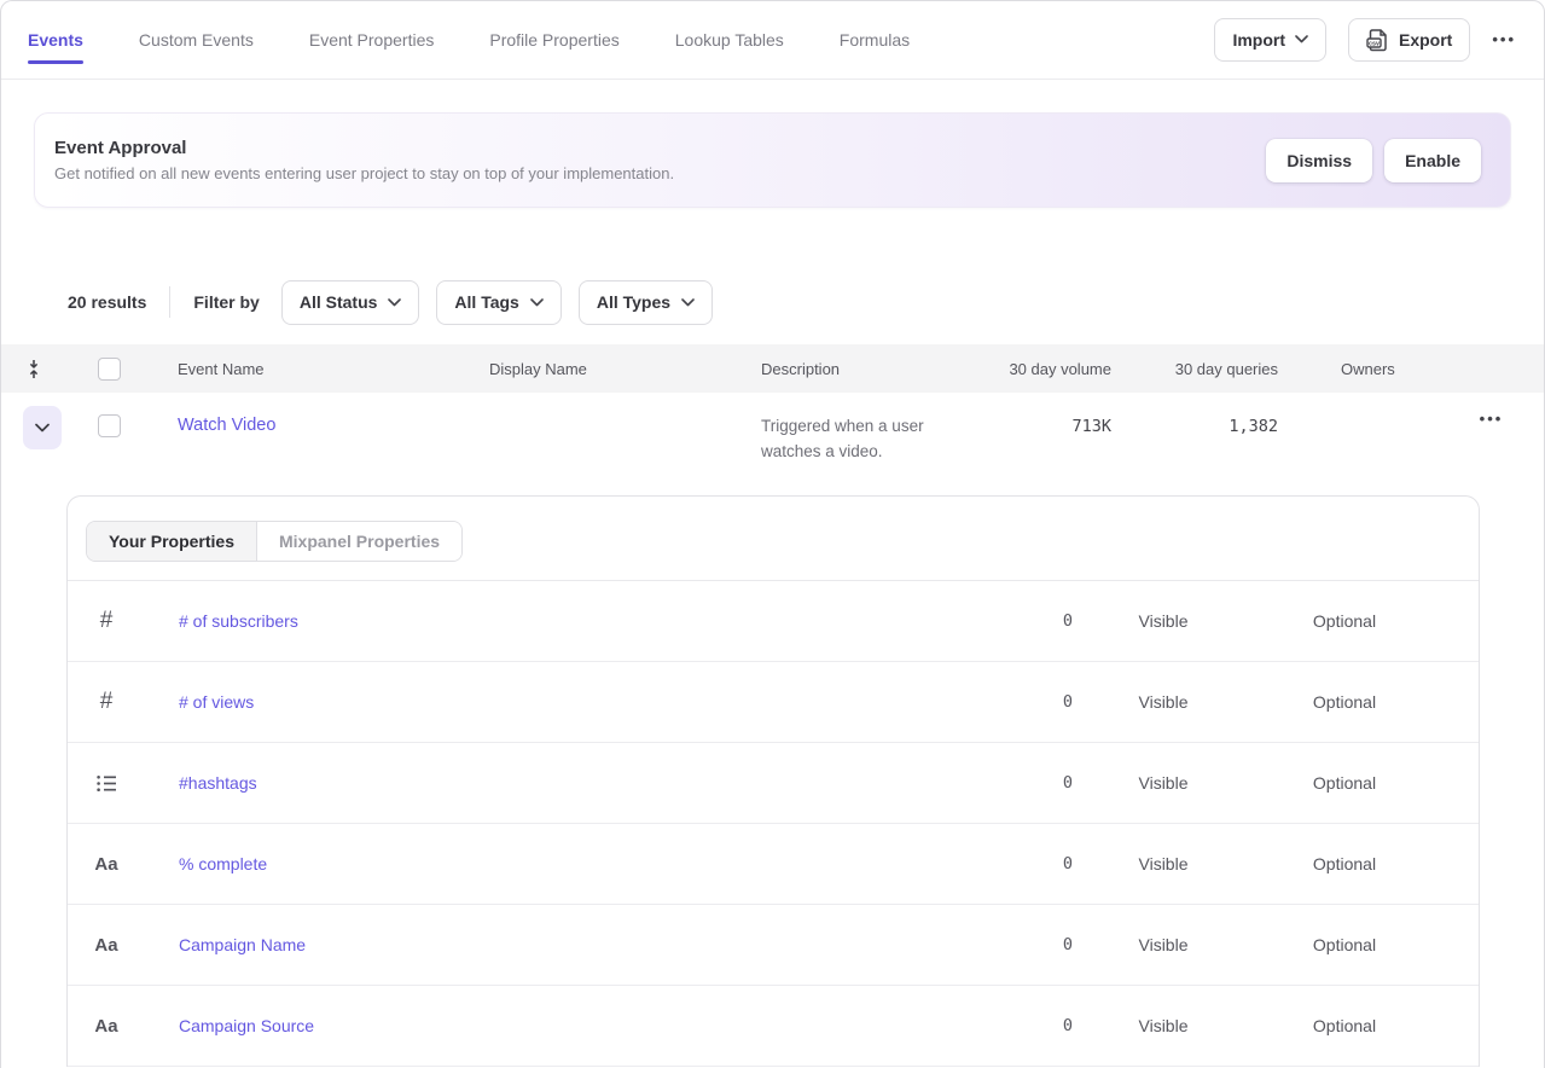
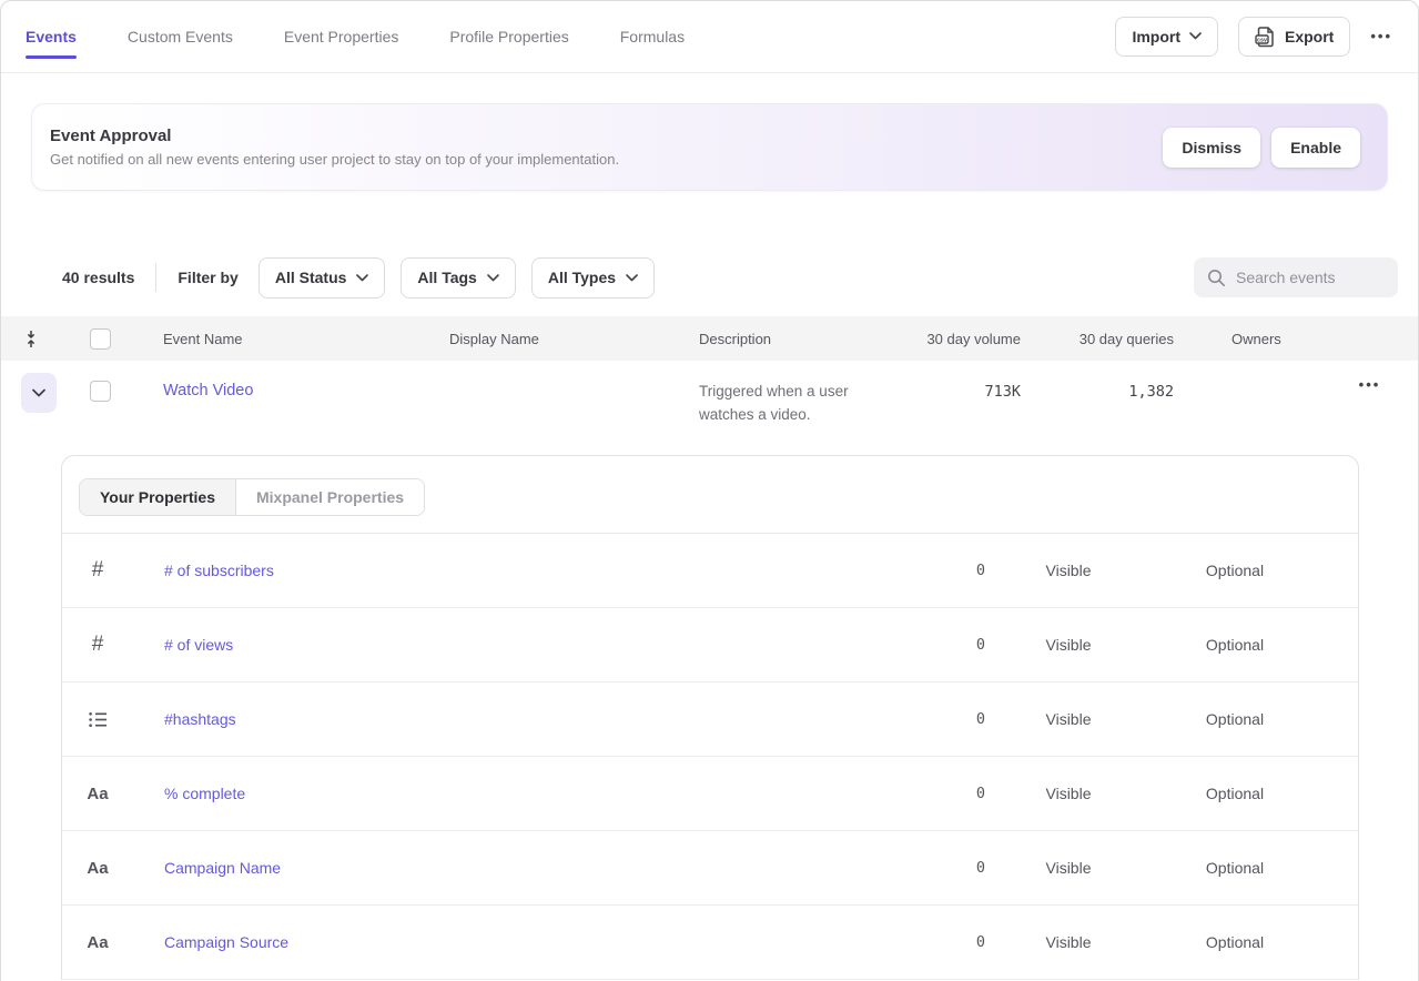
  Events
  Custom Events
  Event Properties
  Profile Properties
- Lookup Tables
  Formulas
  Import
  Export
  •••
  Event Approval
  Get notified on all new events entering user project to stay on top of your implementation.
  Dismiss
  Enable
- 20 results
+ 40 results
  Filter by
  All Status
  All Tags
  All Types
+ Search events
  Event Name
  Display Name
  Description
  30 day volume
  30 day queries
  Owners
  Watch Video
  Triggered when a user watches a video.
  713K
  1,382
  •••
  Your Properties
  Mixpanel Properties
  #
  # of subscribers
  0
  Visible
  Optional
  #
  # of views
  0
  Visible
  Optional
  #hashtags
  0
  Visible
  Optional
  Aa
  % complete
  0
  Visible
  Optional
  Aa
  Campaign Name
  0
  Visible
  Optional
  Aa
  Campaign Source
  0
  Visible
  Optional
